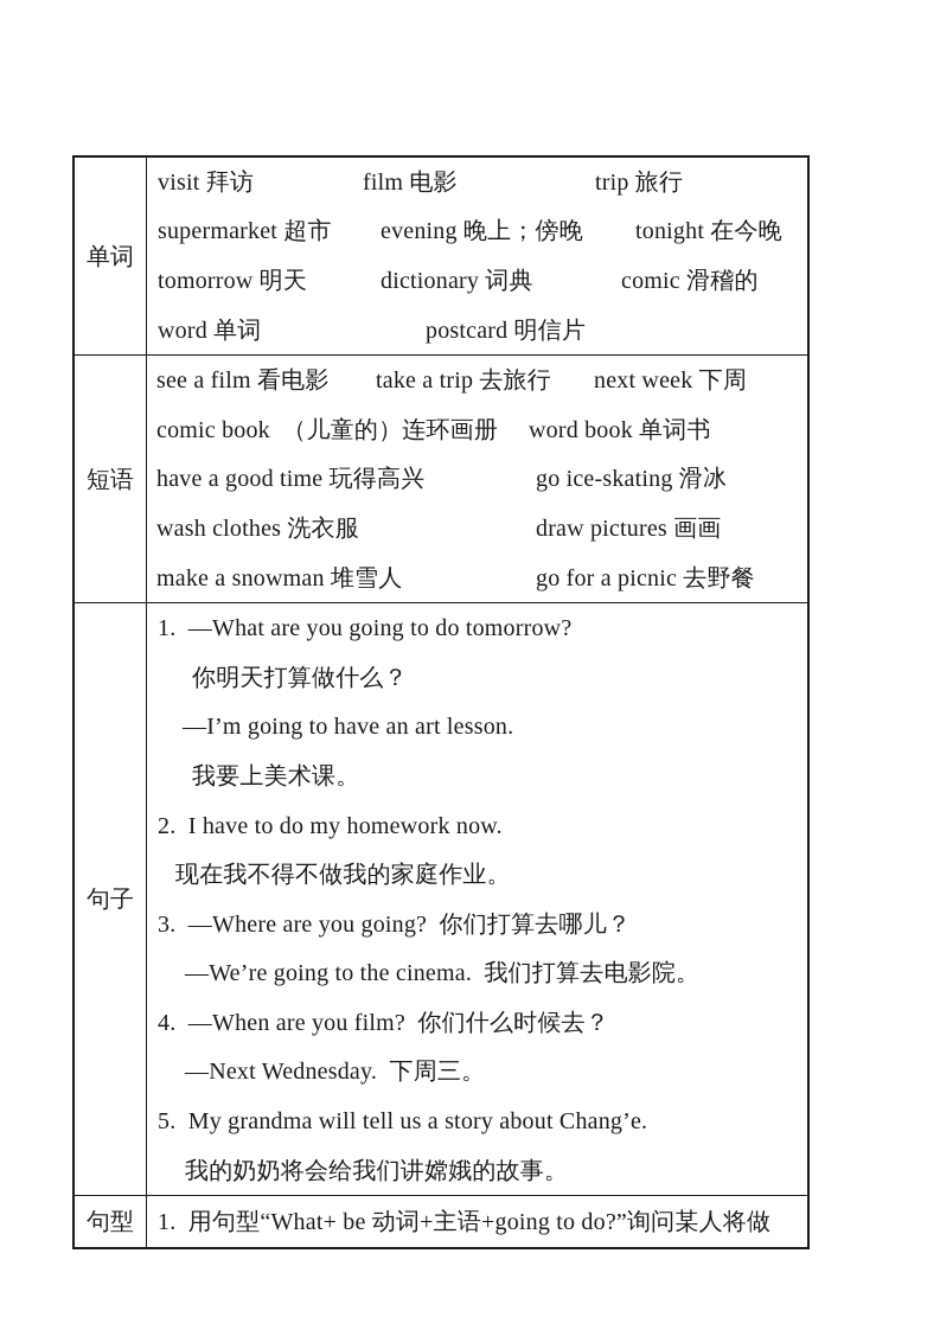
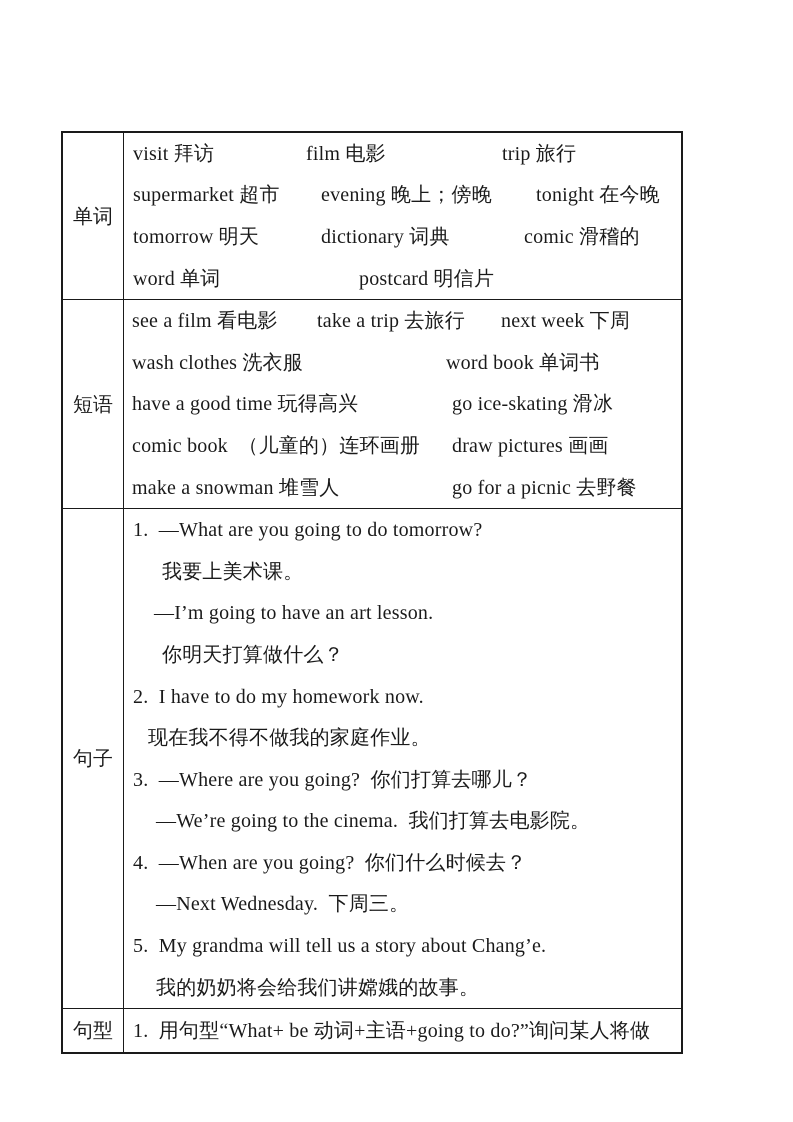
  单词
  visit 拜访
  film 电影
  trip 旅行
  supermarket 超市
  evening 晚上；傍晚
  tonight 在今晚
  tomorrow 明天
  dictionary 词典
  comic 滑稽的
  word 单词
  postcard 明信片
  短语
  see a film 看电影
  take a trip 去旅行
  next week 下周
- comic book （儿童的）连环画册
+ wash clothes 洗衣服
  word book 单词书
  have a good time 玩得高兴
  go ice-skating 滑冰
- wash clothes 洗衣服
+ comic book （儿童的）连环画册
  draw pictures 画画
  make a snowman 堆雪人
  go for a picnic 去野餐
  句子
  1. —What are you going to do tomorrow?
- 你明天打算做什么？
+ 我要上美术课。
  —I’m going to have an art lesson.
- 我要上美术课。
+ 你明天打算做什么？
  2. I have to do my homework now.
  现在我不得不做我的家庭作业。
  3. —Where are you going? 你们打算去哪儿？
  —We’re going to the cinema. 我们打算去电影院。
- 4. —When are you film? 你们什么时候去？
+ 4. —When are you going? 你们什么时候去？
  —Next Wednesday. 下周三。
  5. My grandma will tell us a story about Chang’e.
  我的奶奶将会给我们讲嫦娥的故事。
  句型
  1. 用句型“What+ be 动词+主语+going to do?”询问某人将做
